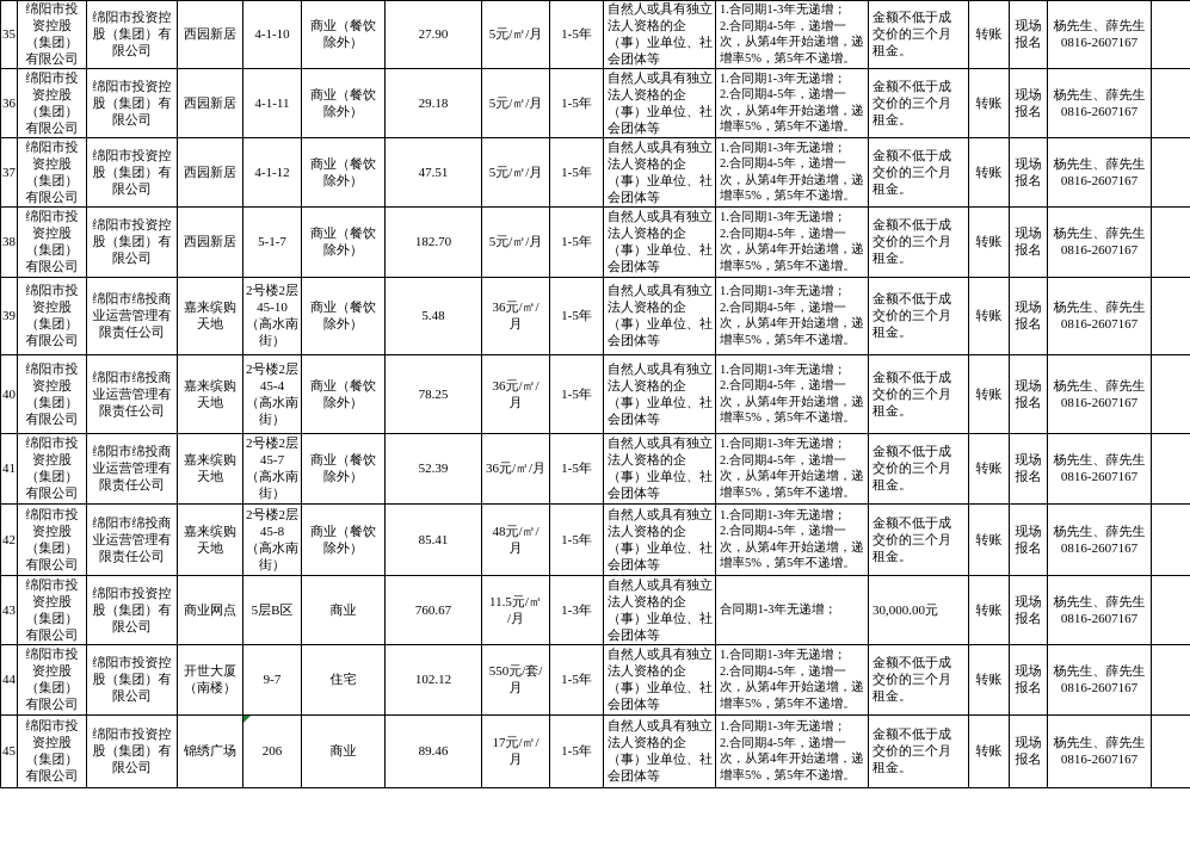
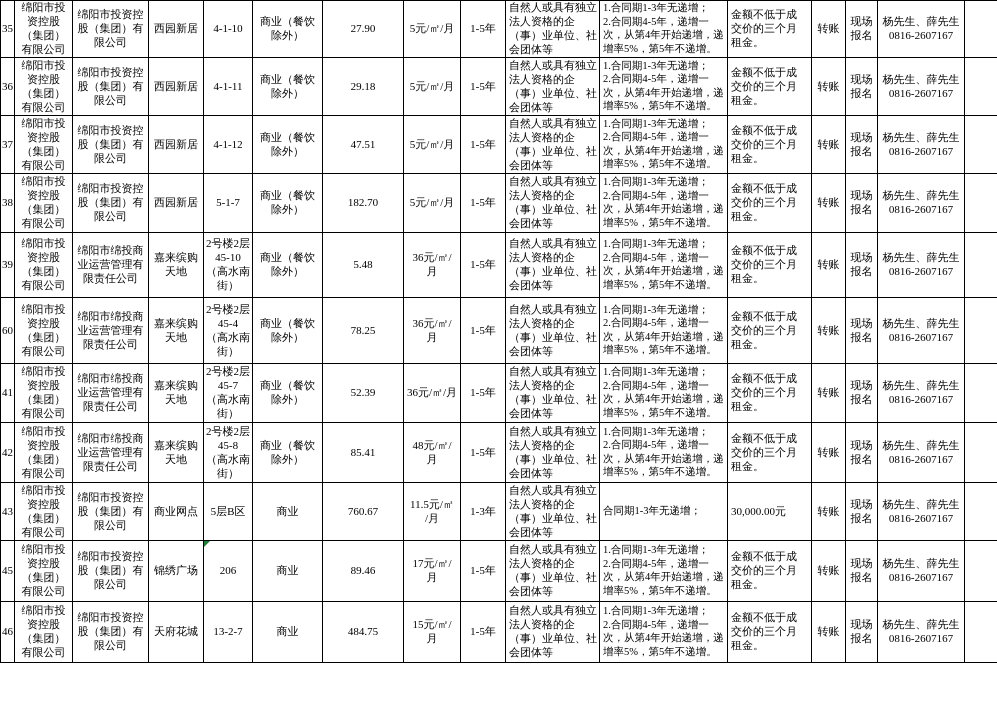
  35	绵阳市投 资控股 （集团） 有限公司	绵阳市投资控 股（集团）有 限公司	西园新居	4-1-10	商业（餐饮 除外）	27.90	5元/㎡/月	1-5年	自然人或具有独立 法人资格的企 （事）业单位、社 会团体等	1.合同期1-3年无递增； 2.合同期4-5年，递增一 次，从第4年开始递增，递 增率5%，第5年不递增。	金额不低于成 交价的三个月 租金。	转账	现场 报名	杨先生、薛先生 0816-2607167
  36	绵阳市投 资控股 （集团） 有限公司	绵阳市投资控 股（集团）有 限公司	西园新居	4-1-11	商业（餐饮 除外）	29.18	5元/㎡/月	1-5年	自然人或具有独立 法人资格的企 （事）业单位、社 会团体等	1.合同期1-3年无递增； 2.合同期4-5年，递增一 次，从第4年开始递增，递 增率5%，第5年不递增。	金额不低于成 交价的三个月 租金。	转账	现场 报名	杨先生、薛先生 0816-2607167
  37	绵阳市投 资控股 （集团） 有限公司	绵阳市投资控 股（集团）有 限公司	西园新居	4-1-12	商业（餐饮 除外）	47.51	5元/㎡/月	1-5年	自然人或具有独立 法人资格的企 （事）业单位、社 会团体等	1.合同期1-3年无递增； 2.合同期4-5年，递增一 次，从第4年开始递增，递 增率5%，第5年不递增。	金额不低于成 交价的三个月 租金。	转账	现场 报名	杨先生、薛先生 0816-2607167
  38	绵阳市投 资控股 （集团） 有限公司	绵阳市投资控 股（集团）有 限公司	西园新居	5-1-7	商业（餐饮 除外）	182.70	5元/㎡/月	1-5年	自然人或具有独立 法人资格的企 （事）业单位、社 会团体等	1.合同期1-3年无递增； 2.合同期4-5年，递增一 次，从第4年开始递增，递 增率5%，第5年不递增。	金额不低于成 交价的三个月 租金。	转账	现场 报名	杨先生、薛先生 0816-2607167
  39	绵阳市投 资控股 （集团） 有限公司	绵阳市绵投商 业运营管理有 限责任公司	嘉来缤购 天地	2号楼2层 45-10 （高水南 街）	商业（餐饮 除外）	5.48	36元/㎡/ 月	1-5年	自然人或具有独立 法人资格的企 （事）业单位、社 会团体等	1.合同期1-3年无递增； 2.合同期4-5年，递增一 次，从第4年开始递增，递 增率5%，第5年不递增。	金额不低于成 交价的三个月 租金。	转账	现场 报名	杨先生、薛先生 0816-2607167
- 40	绵阳市投 资控股 （集团） 有限公司	绵阳市绵投商 业运营管理有 限责任公司	嘉来缤购 天地	2号楼2层 45-4 （高水南 街）	商业（餐饮 除外）	78.25	36元/㎡/ 月	1-5年	自然人或具有独立 法人资格的企 （事）业单位、社 会团体等	1.合同期1-3年无递增； 2.合同期4-5年，递增一 次，从第4年开始递增，递 增率5%，第5年不递增。	金额不低于成 交价的三个月 租金。	转账	现场 报名	杨先生、薛先生 0816-2607167
+ 60	绵阳市投 资控股 （集团） 有限公司	绵阳市绵投商 业运营管理有 限责任公司	嘉来缤购 天地	2号楼2层 45-4 （高水南 街）	商业（餐饮 除外）	78.25	36元/㎡/ 月	1-5年	自然人或具有独立 法人资格的企 （事）业单位、社 会团体等	1.合同期1-3年无递增； 2.合同期4-5年，递增一 次，从第4年开始递增，递 增率5%，第5年不递增。	金额不低于成 交价的三个月 租金。	转账	现场 报名	杨先生、薛先生 0816-2607167
  41	绵阳市投 资控股 （集团） 有限公司	绵阳市绵投商 业运营管理有 限责任公司	嘉来缤购 天地	2号楼2层 45-7 （高水南 街）	商业（餐饮 除外）	52.39	36元/㎡/月	1-5年	自然人或具有独立 法人资格的企 （事）业单位、社 会团体等	1.合同期1-3年无递增； 2.合同期4-5年，递增一 次，从第4年开始递增，递 增率5%，第5年不递增。	金额不低于成 交价的三个月 租金。	转账	现场 报名	杨先生、薛先生 0816-2607167
  42	绵阳市投 资控股 （集团） 有限公司	绵阳市绵投商 业运营管理有 限责任公司	嘉来缤购 天地	2号楼2层 45-8 （高水南 街）	商业（餐饮 除外）	85.41	48元/㎡/ 月	1-5年	自然人或具有独立 法人资格的企 （事）业单位、社 会团体等	1.合同期1-3年无递增； 2.合同期4-5年，递增一 次，从第4年开始递增，递 增率5%，第5年不递增。	金额不低于成 交价的三个月 租金。	转账	现场 报名	杨先生、薛先生 0816-2607167
  43	绵阳市投 资控股 （集团） 有限公司	绵阳市投资控 股（集团）有 限公司	商业网点	5层B区	商业	760.67	11.5元/㎡ /月	1-3年	自然人或具有独立 法人资格的企 （事）业单位、社 会团体等	合同期1-3年无递增；	30,000.00元	转账	现场 报名	杨先生、薛先生 0816-2607167
- 44	绵阳市投 资控股 （集团） 有限公司	绵阳市投资控 股（集团）有 限公司	开世大厦 （南楼）	9-7	住宅	102.12	550元/套/ 月	1-5年	自然人或具有独立 法人资格的企 （事）业单位、社 会团体等	1.合同期1-3年无递增； 2.合同期4-5年，递增一 次，从第4年开始递增，递 增率5%，第5年不递增。	金额不低于成 交价的三个月 租金。	转账	现场 报名	杨先生、薛先生 0816-2607167
  45	绵阳市投 资控股 （集团） 有限公司	绵阳市投资控 股（集团）有 限公司	锦绣广场	206	商业	89.46	17元/㎡/ 月	1-5年	自然人或具有独立 法人资格的企 （事）业单位、社 会团体等	1.合同期1-3年无递增； 2.合同期4-5年，递增一 次，从第4年开始递增，递 增率5%，第5年不递增。	金额不低于成 交价的三个月 租金。	转账	现场 报名	杨先生、薛先生 0816-2607167
+ 46	绵阳市投 资控股 （集团） 有限公司	绵阳市投资控 股（集团）有 限公司	天府花城	13-2-7	商业	484.75	15元/㎡/ 月	1-5年	自然人或具有独立 法人资格的企 （事）业单位、社 会团体等	1.合同期1-3年无递增； 2.合同期4-5年，递增一 次，从第4年开始递增，递 增率5%，第5年不递增。	金额不低于成 交价的三个月 租金。	转账	现场 报名	杨先生、薛先生 0816-2607167
